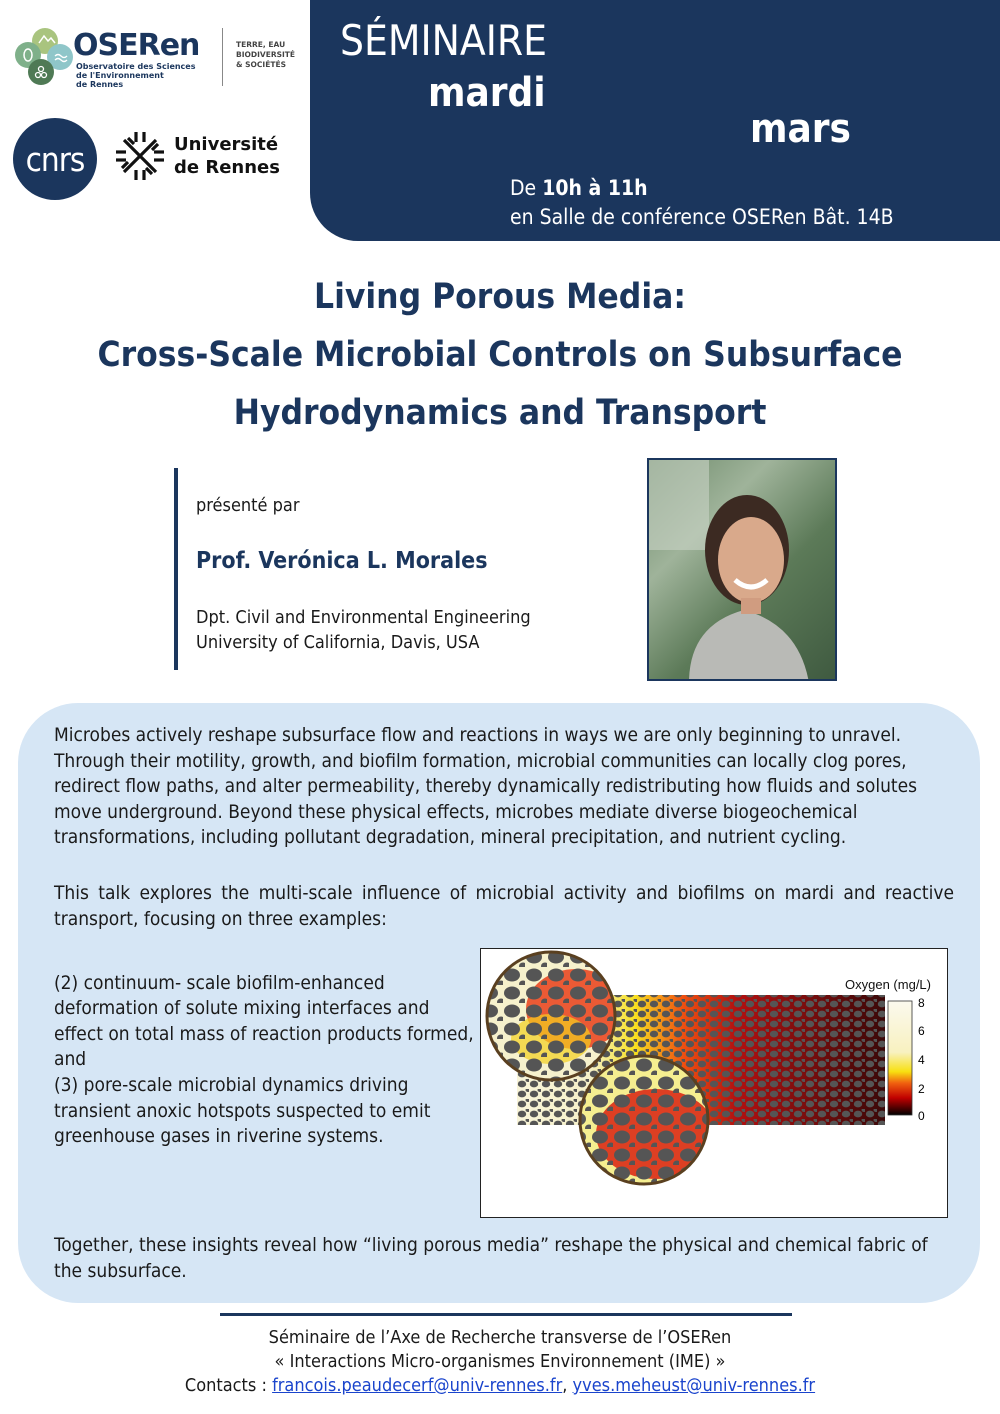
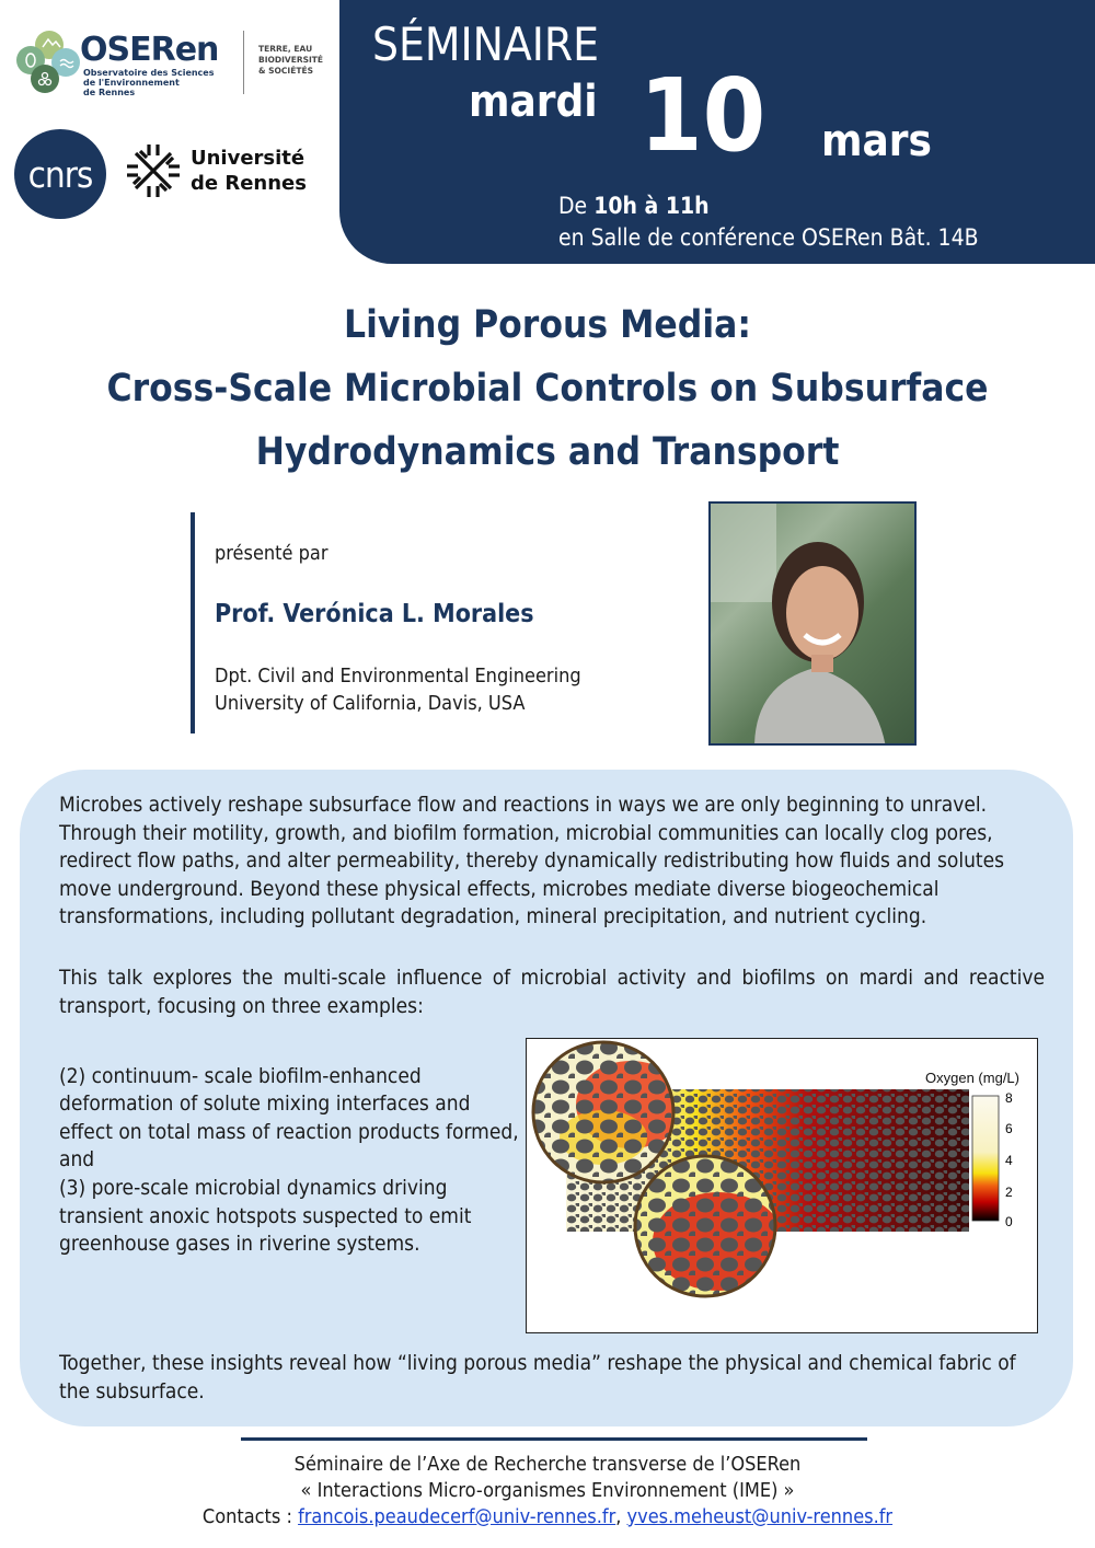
  OSERen
  Observatoire des Sciences
  de l'Environnement
  de Rennes
  TERRE, EAU
  BIODIVERSITÉ
  & SOCIÉTÉS
  cnrs
  Université
  de Rennes
  SÉMINAIRE
  mardi
+ 10
  mars
  De 10h à 11h
  en Salle de conférence OSERen Bât. 14B
  Living Porous Media:
  Cross-Scale Microbial Controls on Subsurface
  Hydrodynamics and Transport
  présenté par
  Prof. Verónica L. Morales
  Dpt. Civil and Environmental Engineering
  University of California, Davis, USA
  Microbes actively reshape subsurface flow and reactions in ways we are only beginning to unravel. Through their motility, growth, and biofilm formation, microbial communities can locally clog pores, redirect flow paths, and alter permeability, thereby dynamically redistributing how fluids and solutes move underground. Beyond these physical effects, microbes mediate diverse biogeochemical transformations, including pollutant degradation, mineral precipitation, and nutrient cycling.
  This talk explores the multi-scale influence of microbial activity and biofilms on mardi and reactive transport, focusing on three examples:
  (2) continuum- scale biofilm-enhanced deformation of solute mixing interfaces and effect on total mass of reaction products formed, and
  (3) pore-scale microbial dynamics driving transient anoxic hotspots suspected to emit greenhouse gases in riverine systems.
  Together, these insights reveal how “living porous media” reshape the physical and chemical fabric of the subsurface.
  Oxygen (mg/L)
  8
  6
  4
  2
  0
  Séminaire de l’Axe de Recherche transverse de l’OSERen
  « Interactions Micro-organismes Environnement (IME) »
  Contacts : francois.peaudecerf@univ-rennes.fr, yves.meheust@univ-rennes.fr
